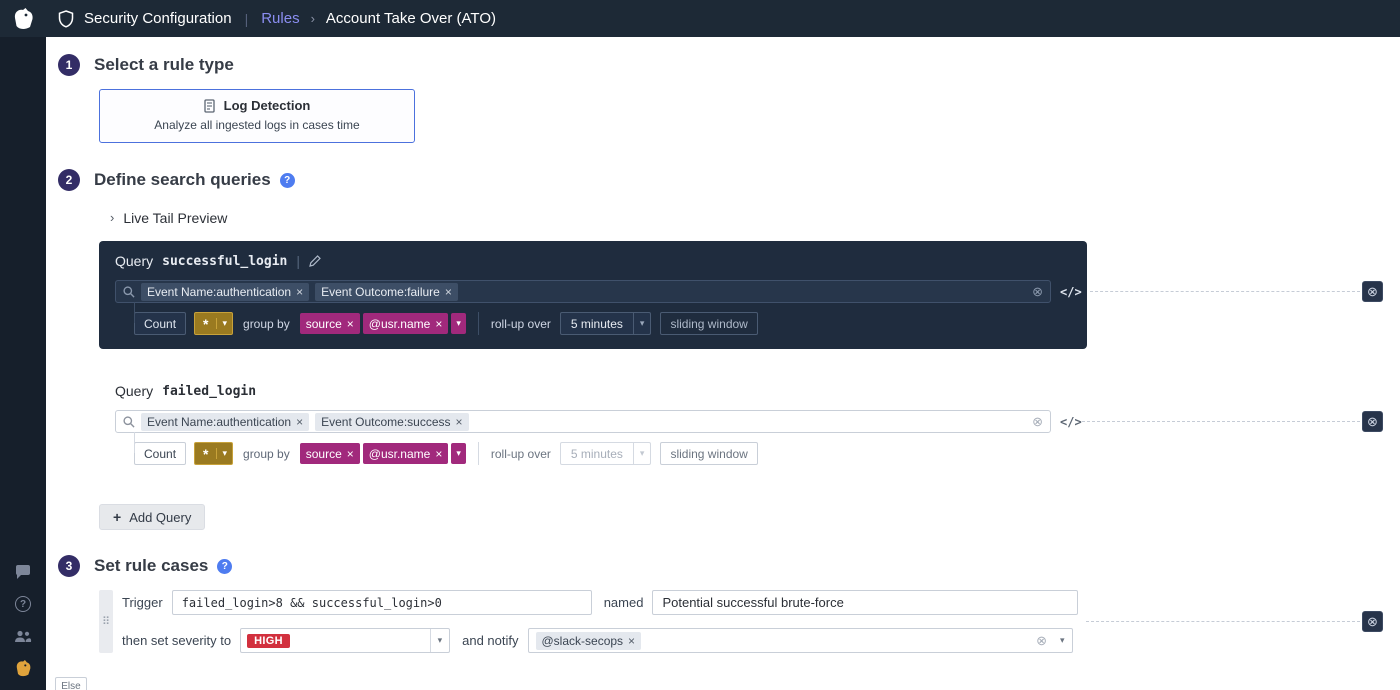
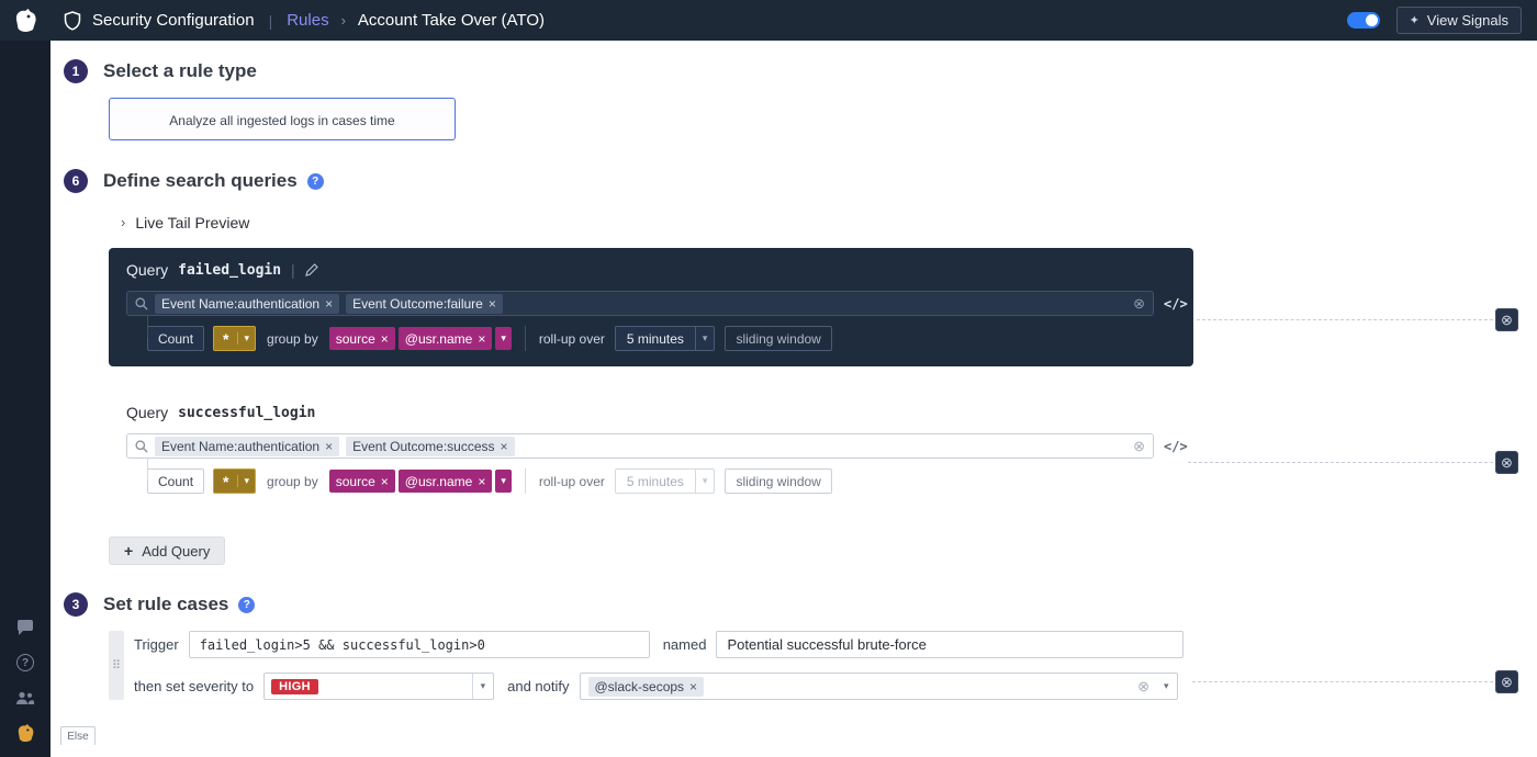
  Security Configuration
  |
  Rules
  ›
  Account Take Over (ATO)
+ ✦
+ View Signals
  ?
  1
  Select a rule type
- Log Detection
  Analyze all ingested logs in cases time
- 2
+ 6
  Define search queries
  ?
  ›
  Live Tail Preview
  Query
- successful_login
+ failed_login
  |
  Event Name:authentication
  ×
  Event Outcome:failure
  ×
  ⊗
  </>
  Count
  *
  ▾
  group by
  source
  ×
  @usr.name
  ×
  ▾
  roll-up over
  5 minutes
  ▾
  sliding window
  Query
- failed_login
+ successful_login
  Event Name:authentication
  ×
  Event Outcome:success
  ×
  ⊗
  </>
  Count
  *
  ▾
  group by
  source
  ×
  @usr.name
  ×
  ▾
  roll-up over
  5 minutes
  ▾
  sliding window
  +
  Add Query
  3
  Set rule cases
  ?
  ⠿
  Trigger
- failed_login>8 && successful_login>0
+ failed_login>5 && successful_login>0
  named
  Potential successful brute-force
  then set severity to
  HIGH
  ▾
  and notify
  @slack-secops
  ×
  ⊗
  ▾
  Else
  ⊗
  ⊗
  ⊗
